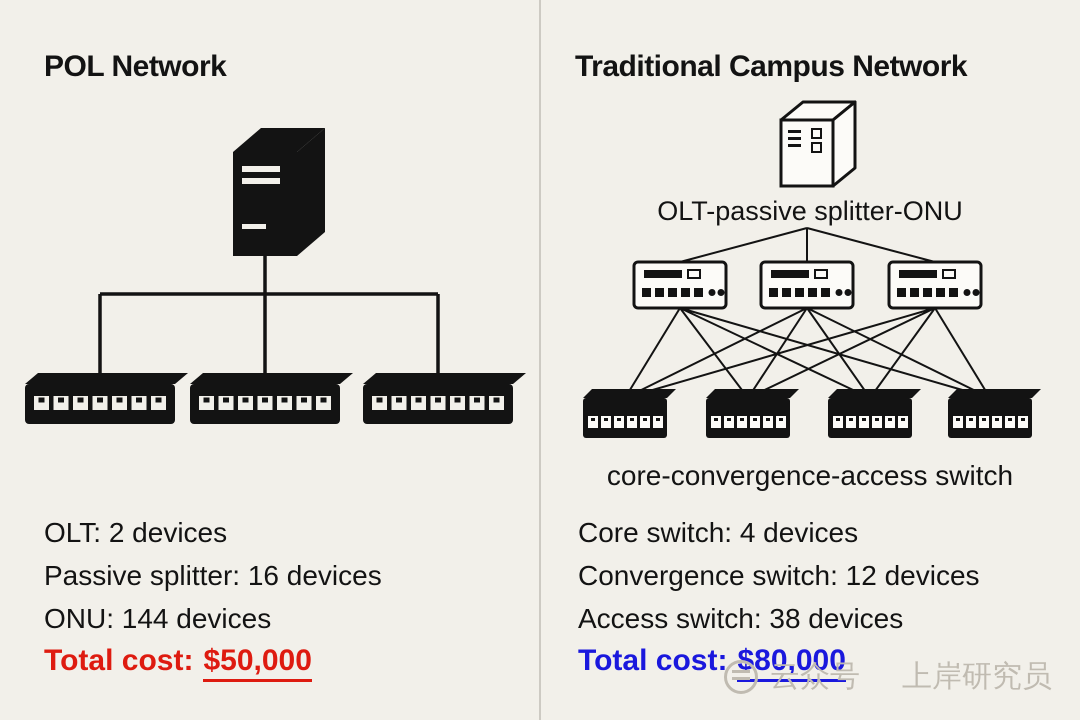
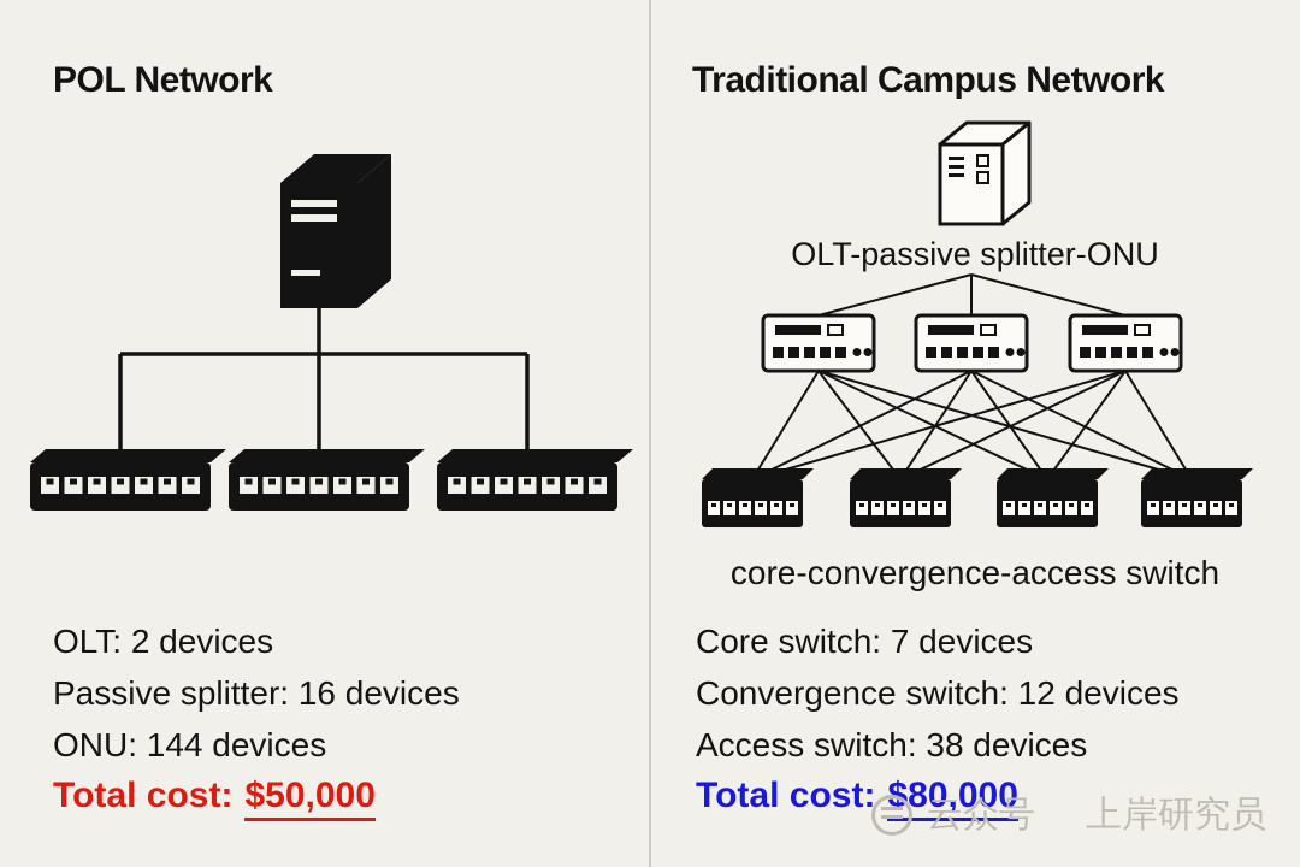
  POL Network
  OLT: 2 devices
  Passive splitter: 16 devices
  ONU: 144 devices
  Total cost: $50,000
  Traditional Campus Network
  OLT-passive splitter-ONU
  core-convergence-access switch
- Core switch: 4 devices
+ Core switch: 7 devices
  Convergence switch: 12 devices
  Access switch: 38 devices
  Total cost: 80,000
  云众号
  上岸研究员
